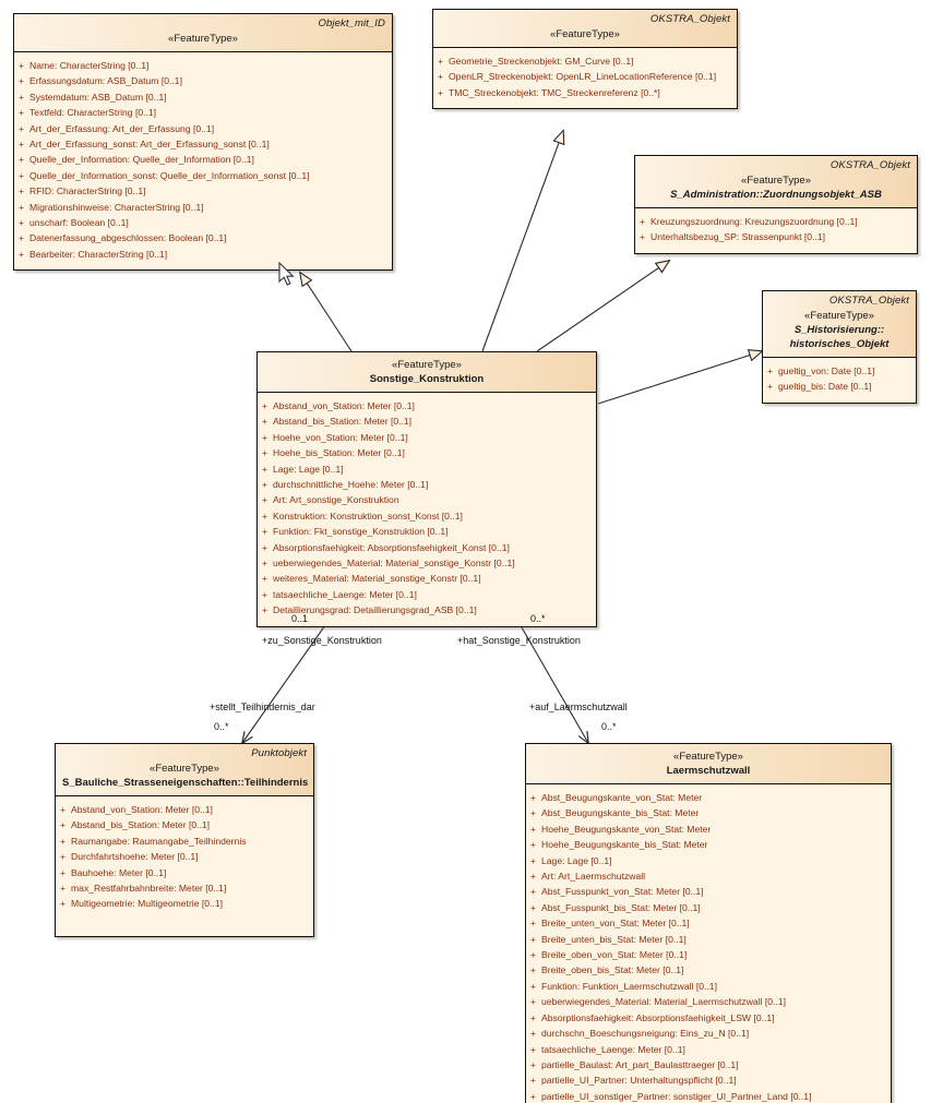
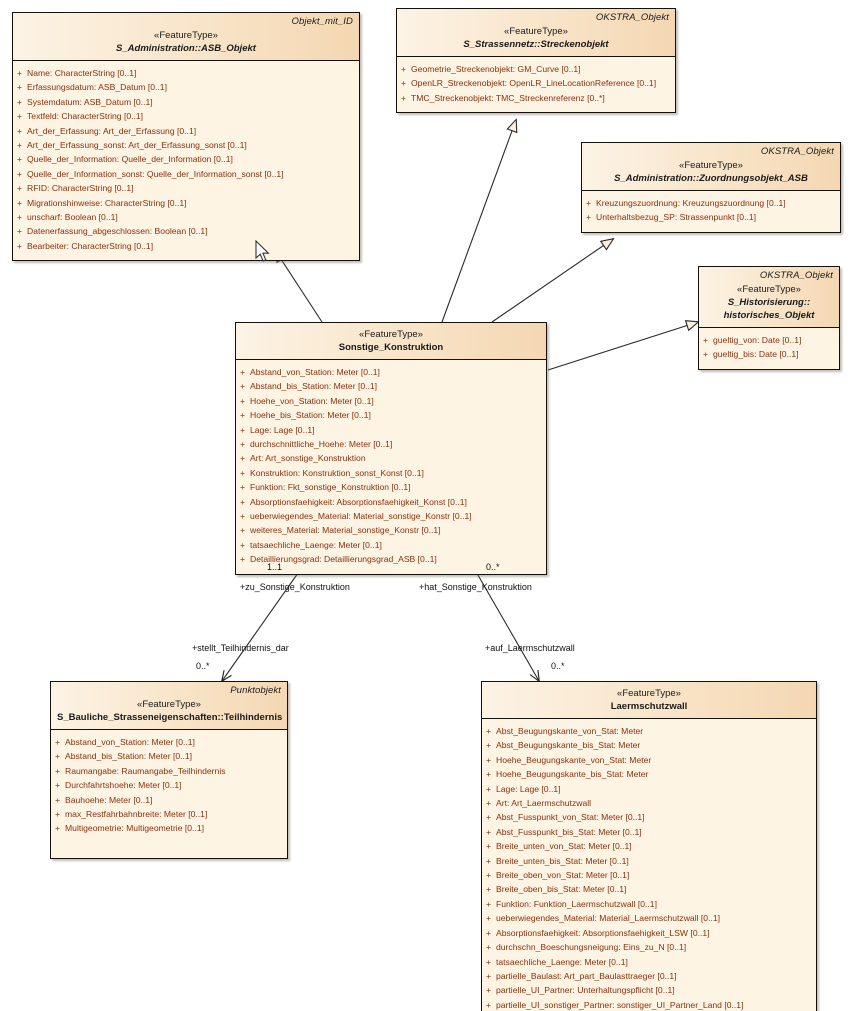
  Objekt_mit_ID
  «FeatureType»
+ S_Administration::ASB_Objekt
  +
  Name: CharacterString [0..1]
  +
  Erfassungsdatum: ASB_Datum [0..1]
  +
  Systemdatum: ASB_Datum [0..1]
  +
  Textfeld: CharacterString [0..1]
  +
  Art_der_Erfassung: Art_der_Erfassung [0..1]
  +
  Art_der_Erfassung_sonst: Art_der_Erfassung_sonst [0..1]
  +
  Quelle_der_Information: Quelle_der_Information [0..1]
  +
  Quelle_der_Information_sonst: Quelle_der_Information_sonst [0..1]
  +
  RFID: CharacterString [0..1]
  +
  Migrationshinweise: CharacterString [0..1]
  +
  unscharf: Boolean [0..1]
  +
  Datenerfassung_abgeschlossen: Boolean [0..1]
  +
  Bearbeiter: CharacterString [0..1]
  OKSTRA_Objekt
  «FeatureType»
+ S_Strassennetz::Streckenobjekt
  +
  Geometrie_Streckenobjekt: GM_Curve [0..1]
  +
  OpenLR_Streckenobjekt: OpenLR_LineLocationReference [0..1]
  +
  TMC_Streckenobjekt: TMC_Streckenreferenz [0..*]
  OKSTRA_Objekt
  «FeatureType»
  S_Administration::Zuordnungsobjekt_ASB
  +
  Kreuzungszuordnung: Kreuzungszuordnung [0..1]
  +
  Unterhaltsbezug_SP: Strassenpunkt [0..1]
  OKSTRA_Objekt
  «FeatureType»
  S_Historisierung::
  historisches_Objekt
  +
  gueltig_von: Date [0..1]
  +
  gueltig_bis: Date [0..1]
  «FeatureType»
  Sonstige_Konstruktion
  +
  Abstand_von_Station: Meter [0..1]
  +
  Abstand_bis_Station: Meter [0..1]
  +
  Hoehe_von_Station: Meter [0..1]
  +
  Hoehe_bis_Station: Meter [0..1]
  +
  Lage: Lage [0..1]
  +
  durchschnittliche_Hoehe: Meter [0..1]
  +
  Art: Art_sonstige_Konstruktion
  +
  Konstruktion: Konstruktion_sonst_Konst [0..1]
  +
  Funktion: Fkt_sonstige_Konstruktion [0..1]
  +
  Absorptionsfaehigkeit: Absorptionsfaehigkeit_Konst [0..1]
  +
  ueberwiegendes_Material: Material_sonstige_Konstr [0..1]
  +
  weiteres_Material: Material_sonstige_Konstr [0..1]
  +
  tatsaechliche_Laenge: Meter [0..1]
  +
  Detaillierungsgrad: Detaillierungsgrad_ASB [0..1]
  Punktobjekt
  «FeatureType»
  S_Bauliche_Strasseneigenschaften::Teilhindernis
  +
  Abstand_von_Station: Meter [0..1]
  +
  Abstand_bis_Station: Meter [0..1]
  +
  Raumangabe: Raumangabe_Teilhindernis
  +
  Durchfahrtshoehe: Meter [0..1]
  +
  Bauhoehe: Meter [0..1]
  +
  max_Restfahrbahnbreite: Meter [0..1]
  +
  Multigeometrie: Multigeometrie [0..1]
  «FeatureType»
  Laermschutzwall
  +
  Abst_Beugungskante_von_Stat: Meter
  +
  Abst_Beugungskante_bis_Stat: Meter
  +
  Hoehe_Beugungskante_von_Stat: Meter
  +
  Hoehe_Beugungskante_bis_Stat: Meter
  +
  Lage: Lage [0..1]
  +
  Art: Art_Laermschutzwall
  +
  Abst_Fusspunkt_von_Stat: Meter [0..1]
  +
  Abst_Fusspunkt_bis_Stat: Meter [0..1]
  +
  Breite_unten_von_Stat: Meter [0..1]
  +
  Breite_unten_bis_Stat: Meter [0..1]
  +
  Breite_oben_von_Stat: Meter [0..1]
  +
  Breite_oben_bis_Stat: Meter [0..1]
  +
  Funktion: Funktion_Laermschutzwall [0..1]
  +
  ueberwiegendes_Material: Material_Laermschutzwall [0..1]
  +
  Absorptionsfaehigkeit: Absorptionsfaehigkeit_LSW [0..1]
  +
  durchschn_Boeschungsneigung: Eins_zu_N [0..1]
  +
  tatsaechliche_Laenge: Meter [0..1]
  +
  partielle_Baulast: Art_part_Baulasttraeger [0..1]
  +
  partielle_UI_Partner: Unterhaltungspflicht [0..1]
  +
  partielle_UI_sonstiger_Partner: sonstiger_UI_Partner_Land [0..1]
- 0..1
+ 1..1
  +zu_Sonstige_Konstruktion
  +stellt_Teilhindernis_dar
  0..*
  0..*
  +hat_Sonstige_Konstruktion
  +auf_Laermschutzwall
  0..*
